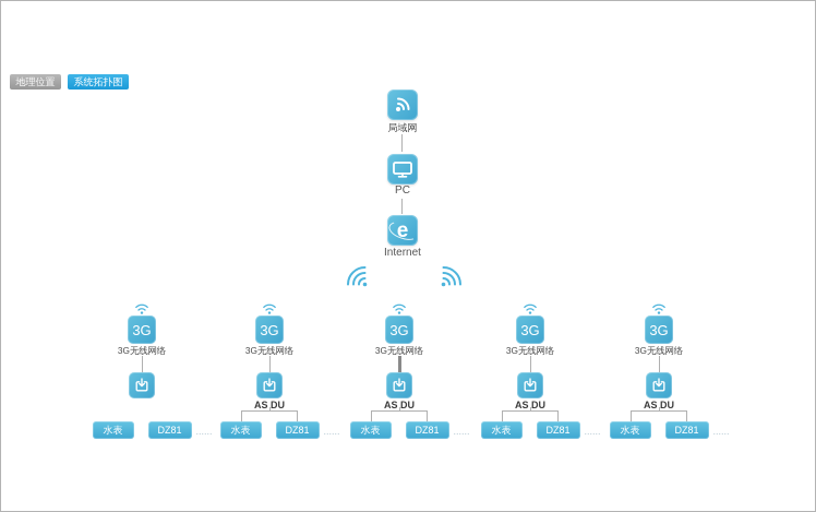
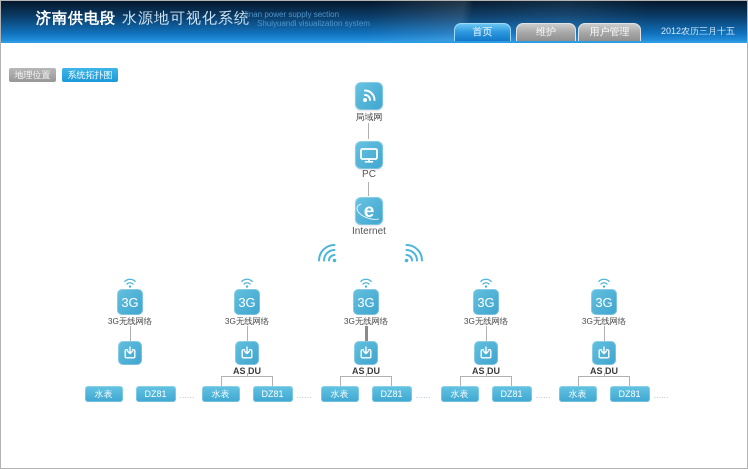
+ 济南供电段 水源地可视化系统
+ Jinan power supply section
+ Shuiyuandi visualization system
+ 首页
+ 维护
+ 用户管理
+ 2012农历三月十五
  地理位置
  系统拓扑图
  局域网
  PC
  e
  Internet
  3G
  3G无线网络
  水表
  DZ81
  ......
  3G
  3G无线网络
  AS DU
  水表
  DZ81
  ......
  3G
  3G无线网络
  AS DU
  水表
  DZ81
  ......
  3G
  3G无线网络
  AS DU
  水表
  DZ81
  ......
  3G
  3G无线网络
  AS DU
  水表
  DZ81
  ......
